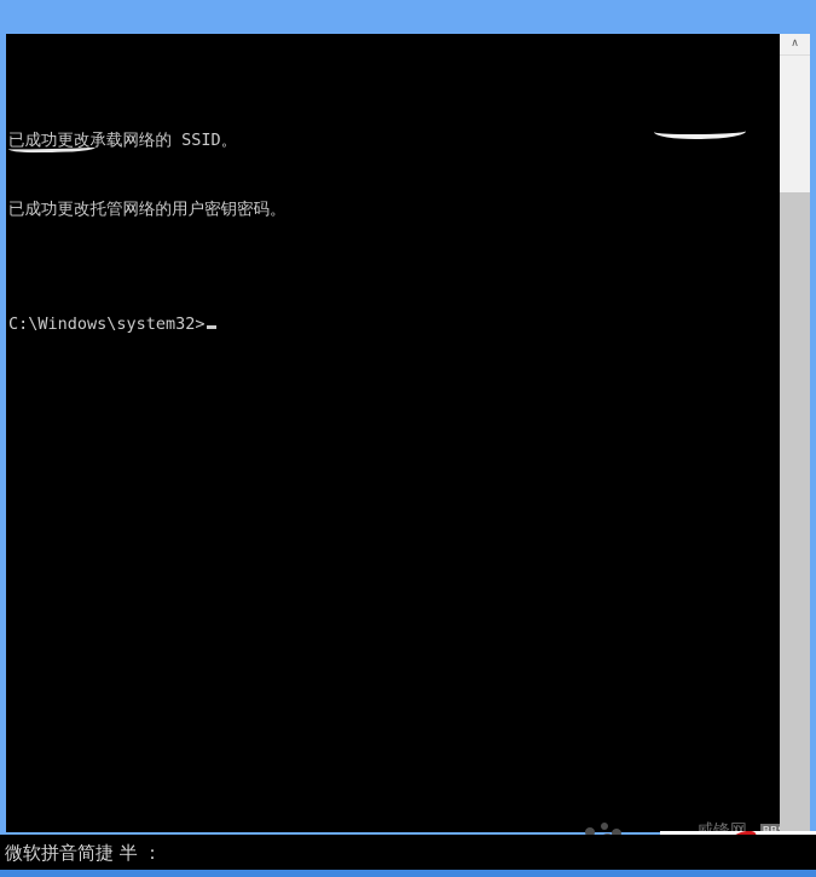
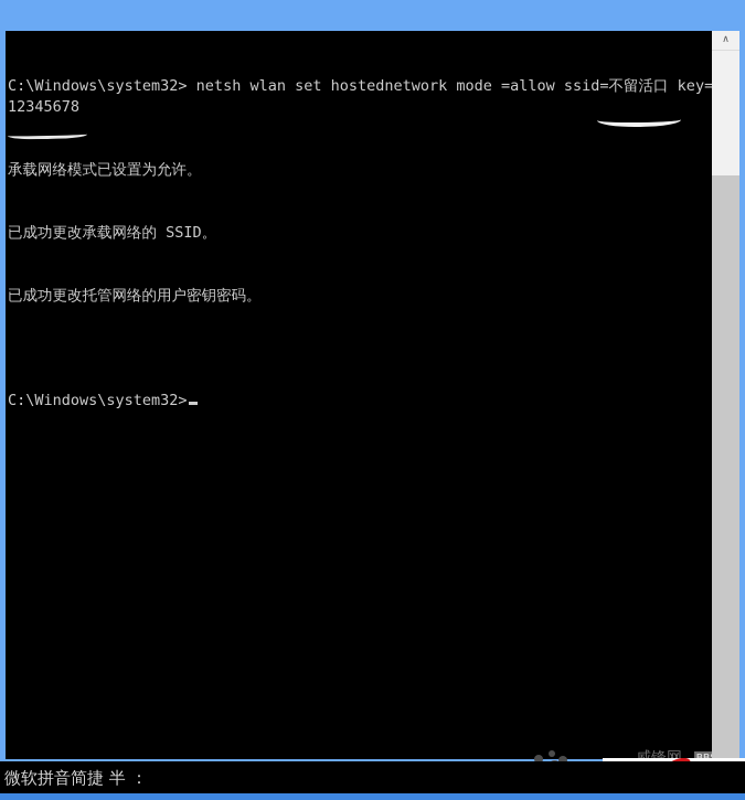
+ C:\Windows\system32> netsh wlan set hostednetwork mode =allow ssid=不留活口 key=12345678
+ 承载网络模式已设置为允许。
  已成功更改承载网络的 SSID。
  已成功更改托管网络的用户密钥密码。
  C:\Windows\system32>
  ∧
  微软拼音简捷 半 ：
